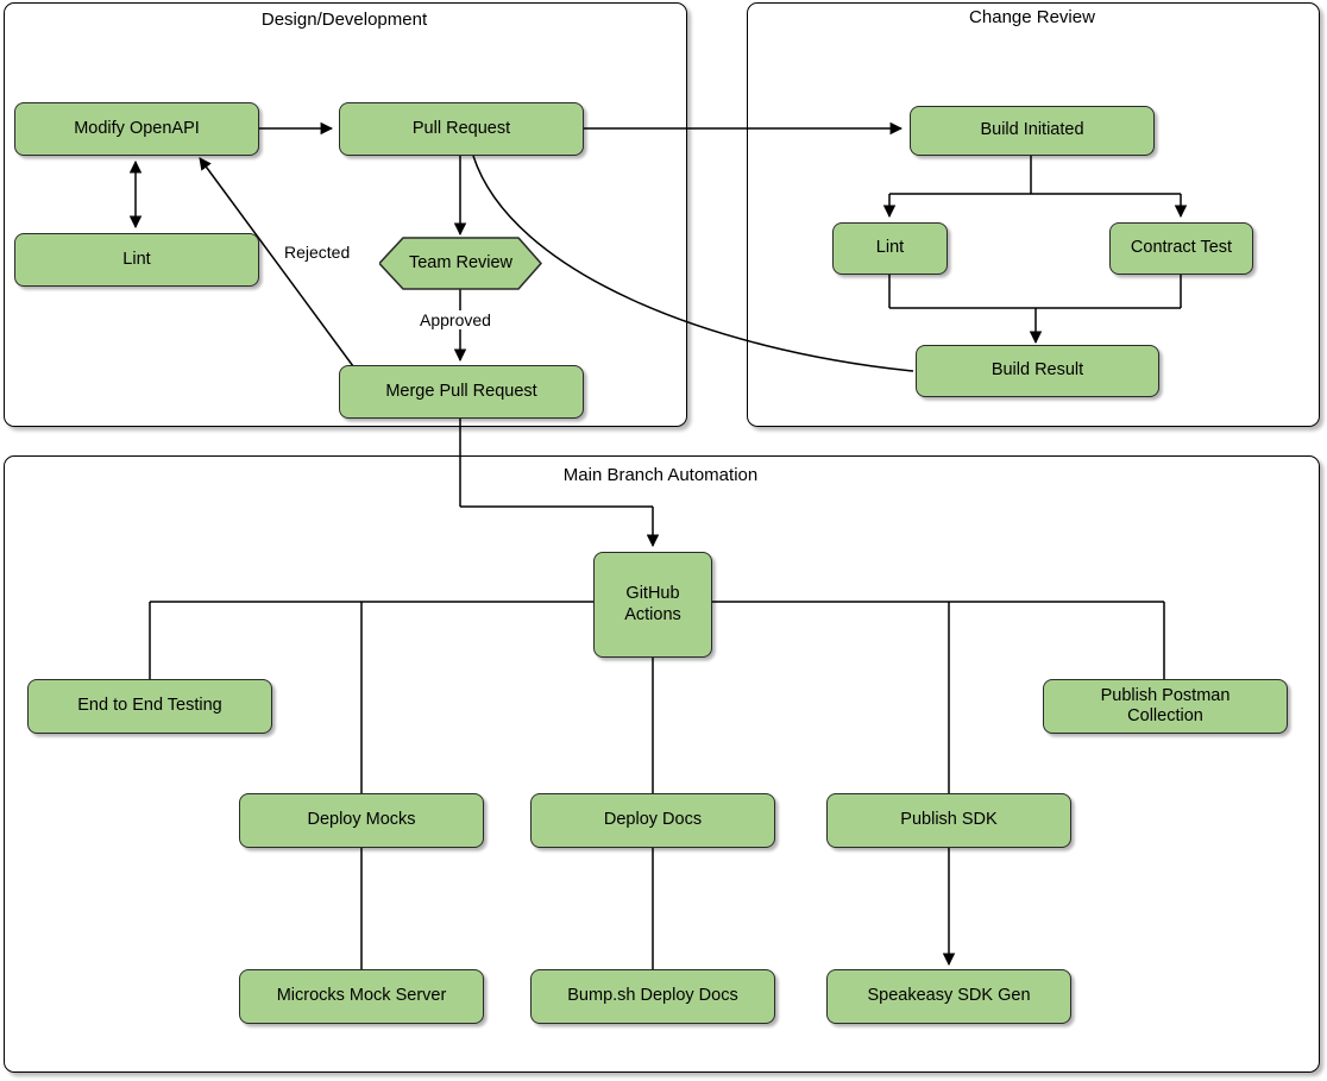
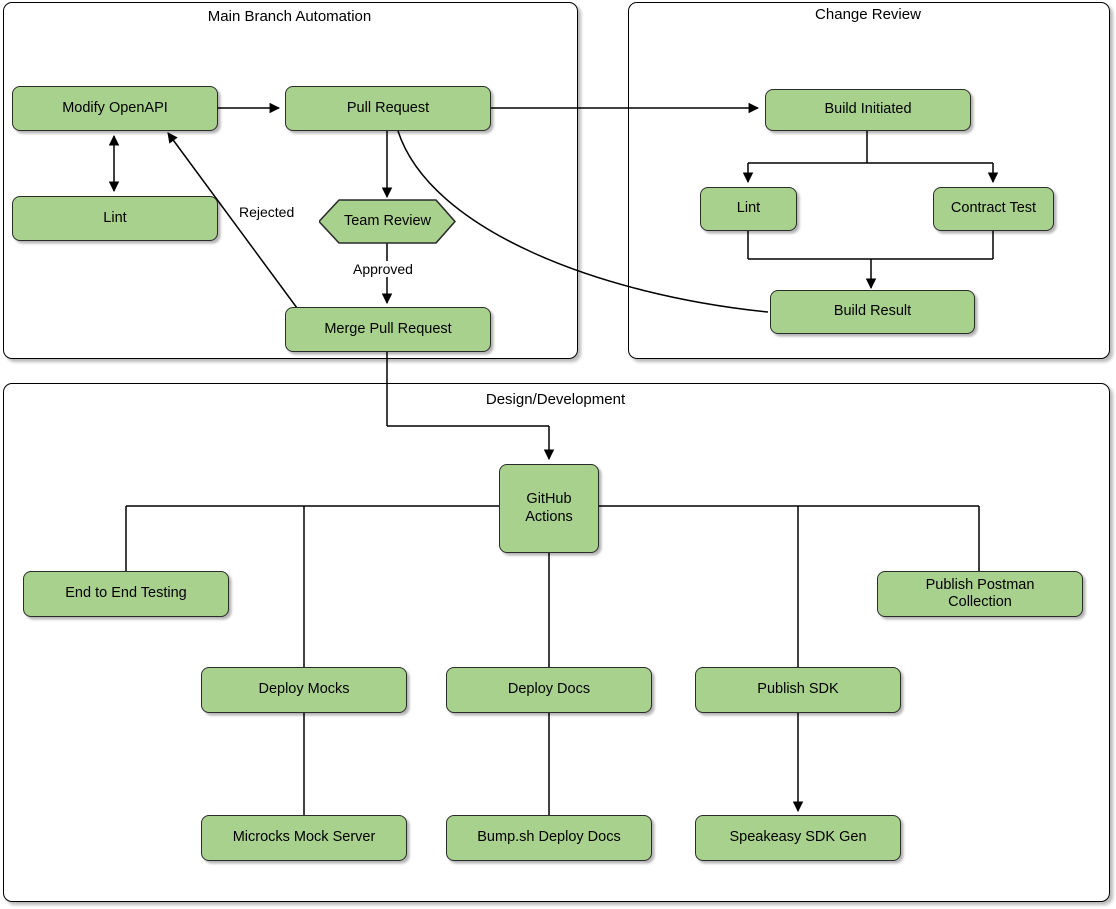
- Design/Development
+ Main Branch Automation
  Change Review
- Main Branch Automation
+ Design/Development
  Modify OpenAPI
  Lint
  Pull Request
  Team Review
  Merge Pull Request
  Rejected
  Approved
  Build Initiated
  Lint
  Contract Test
  Build Result
  GitHub
  Actions
  End to End Testing
  Publish Postman
  Collection
  Deploy Mocks
  Deploy Docs
  Publish SDK
  Microcks Mock Server
  Bump.sh Deploy Docs
  Speakeasy SDK Gen
